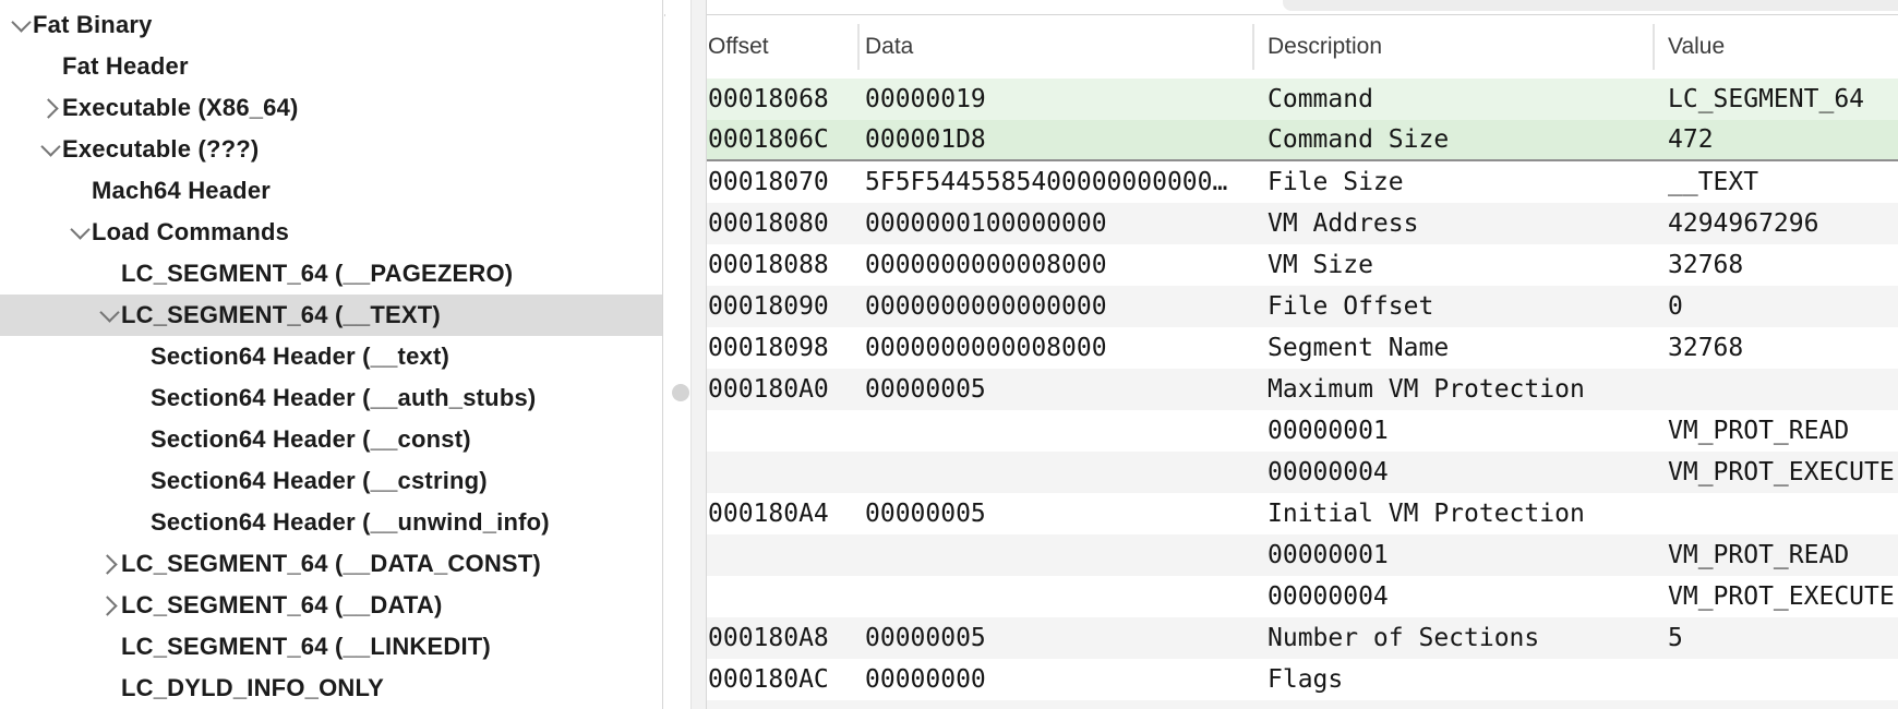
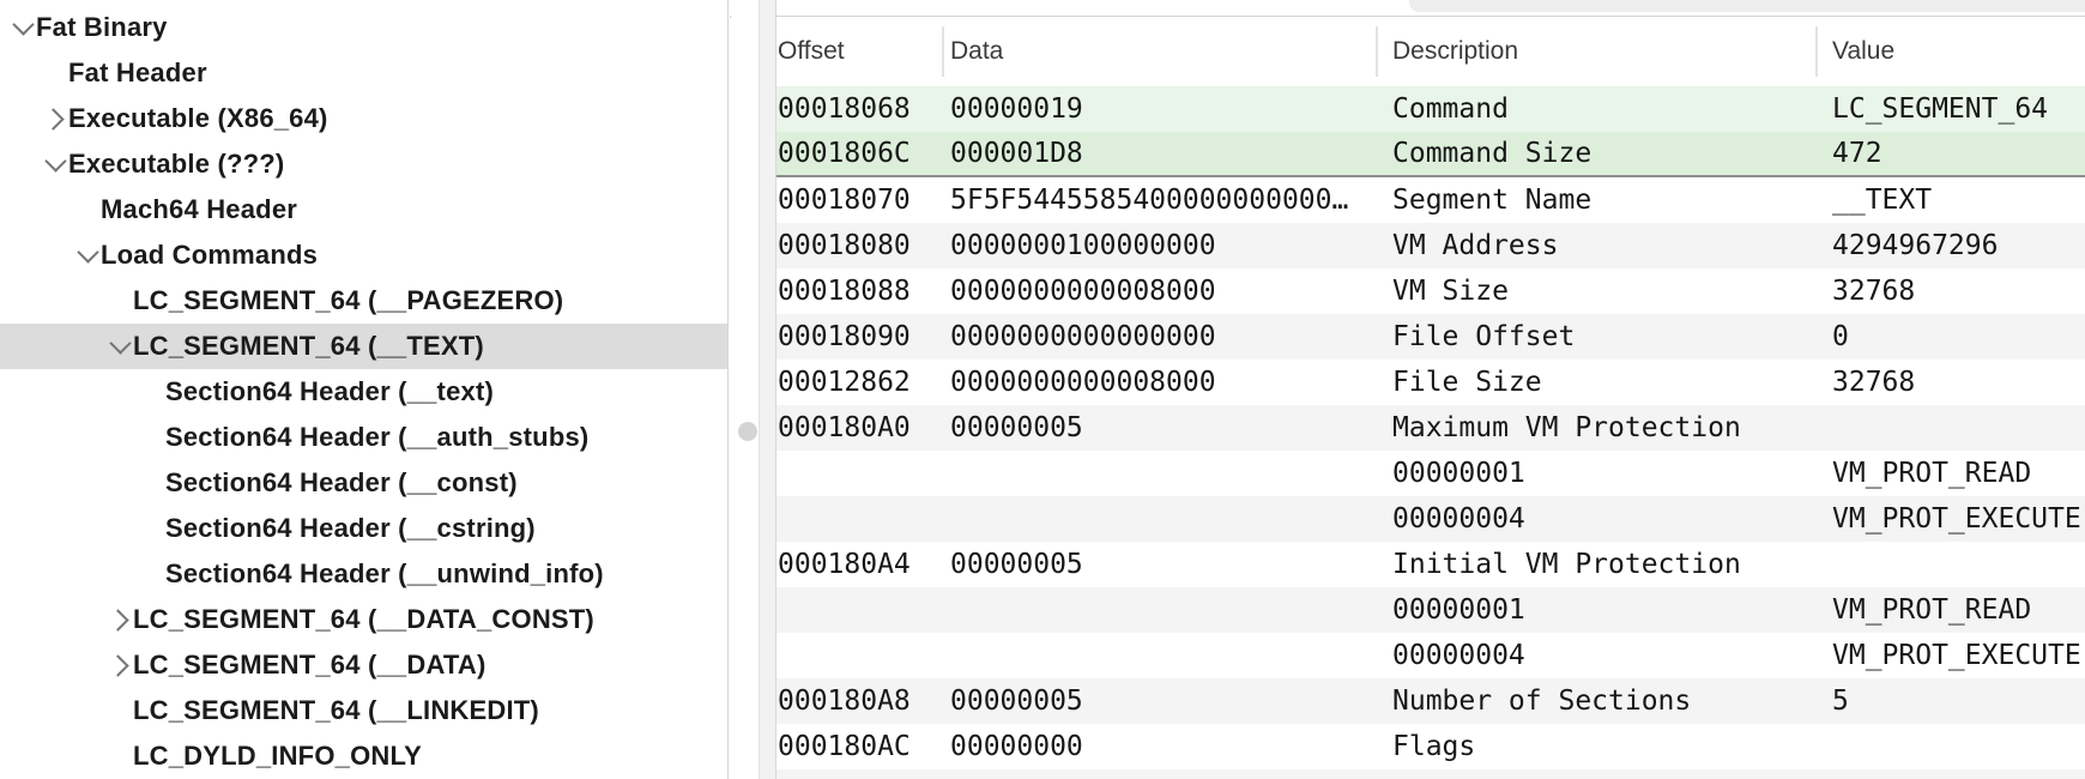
  Fat Binary
  Fat Header
  Executable (X86_64)
  Executable (???)
  Mach64 Header
  Load Commands
  LC_SEGMENT_64 (__PAGEZERO)
  LC_SEGMENT_64 (__TEXT)
  Section64 Header (__text)
  Section64 Header (__auth_stubs)
  Section64 Header (__const)
  Section64 Header (__cstring)
  Section64 Header (__unwind_info)
  LC_SEGMENT_64 (__DATA_CONST)
  LC_SEGMENT_64 (__DATA)
  LC_SEGMENT_64 (__LINKEDIT)
  LC_DYLD_INFO_ONLY
  Offset
  Data
  Description
  Value
  00018068
  00000019
  Command
  LC_SEGMENT_64
  0001806C
  000001D8
  Command Size
  472
  00018070
  5F5F5445585400000000000…
- File Size
+ Segment Name
  __TEXT
  00018080
  0000000100000000
  VM Address
  4294967296
  00018088
  0000000000008000
  VM Size
  32768
  00018090
  0000000000000000
  File Offset
  0
- 00018098
+ 00012862
  0000000000008000
- Segment Name
+ File Size
  32768
  000180A0
  00000005
  Maximum VM Protection
  00000001
  VM_PROT_READ
  00000004
  VM_PROT_EXECUTE
  000180A4
  00000005
  Initial VM Protection
  00000001
  VM_PROT_READ
  00000004
  VM_PROT_EXECUTE
  000180A8
  00000005
  Number of Sections
  5
  000180AC
  00000000
  Flags
